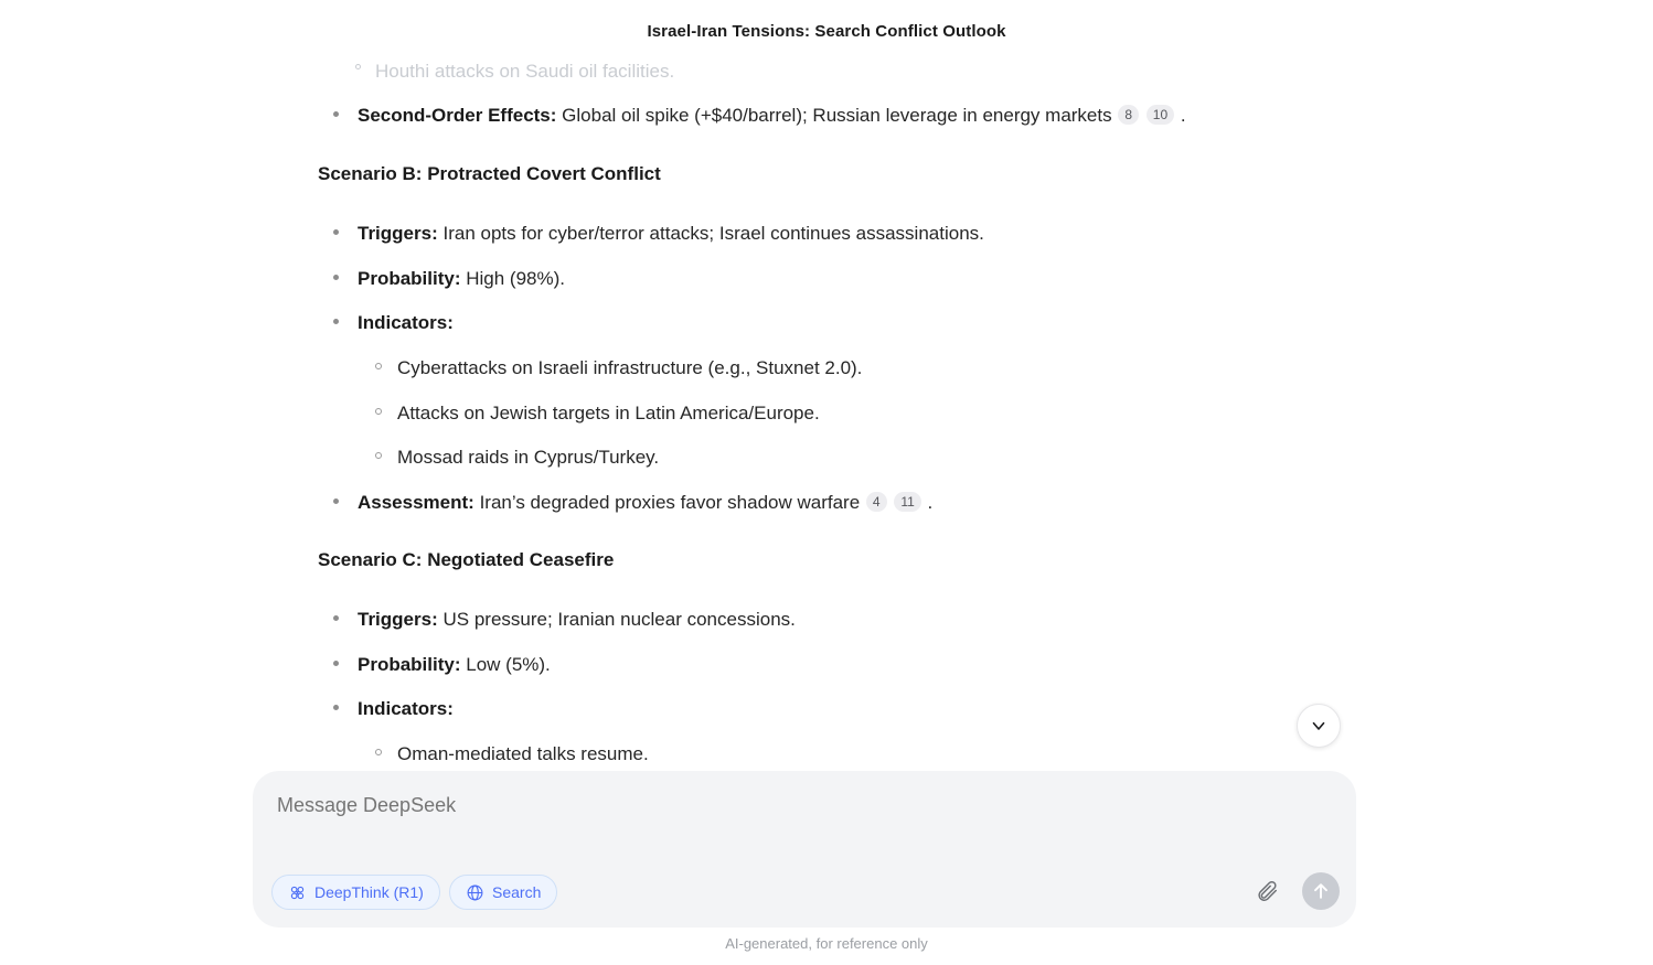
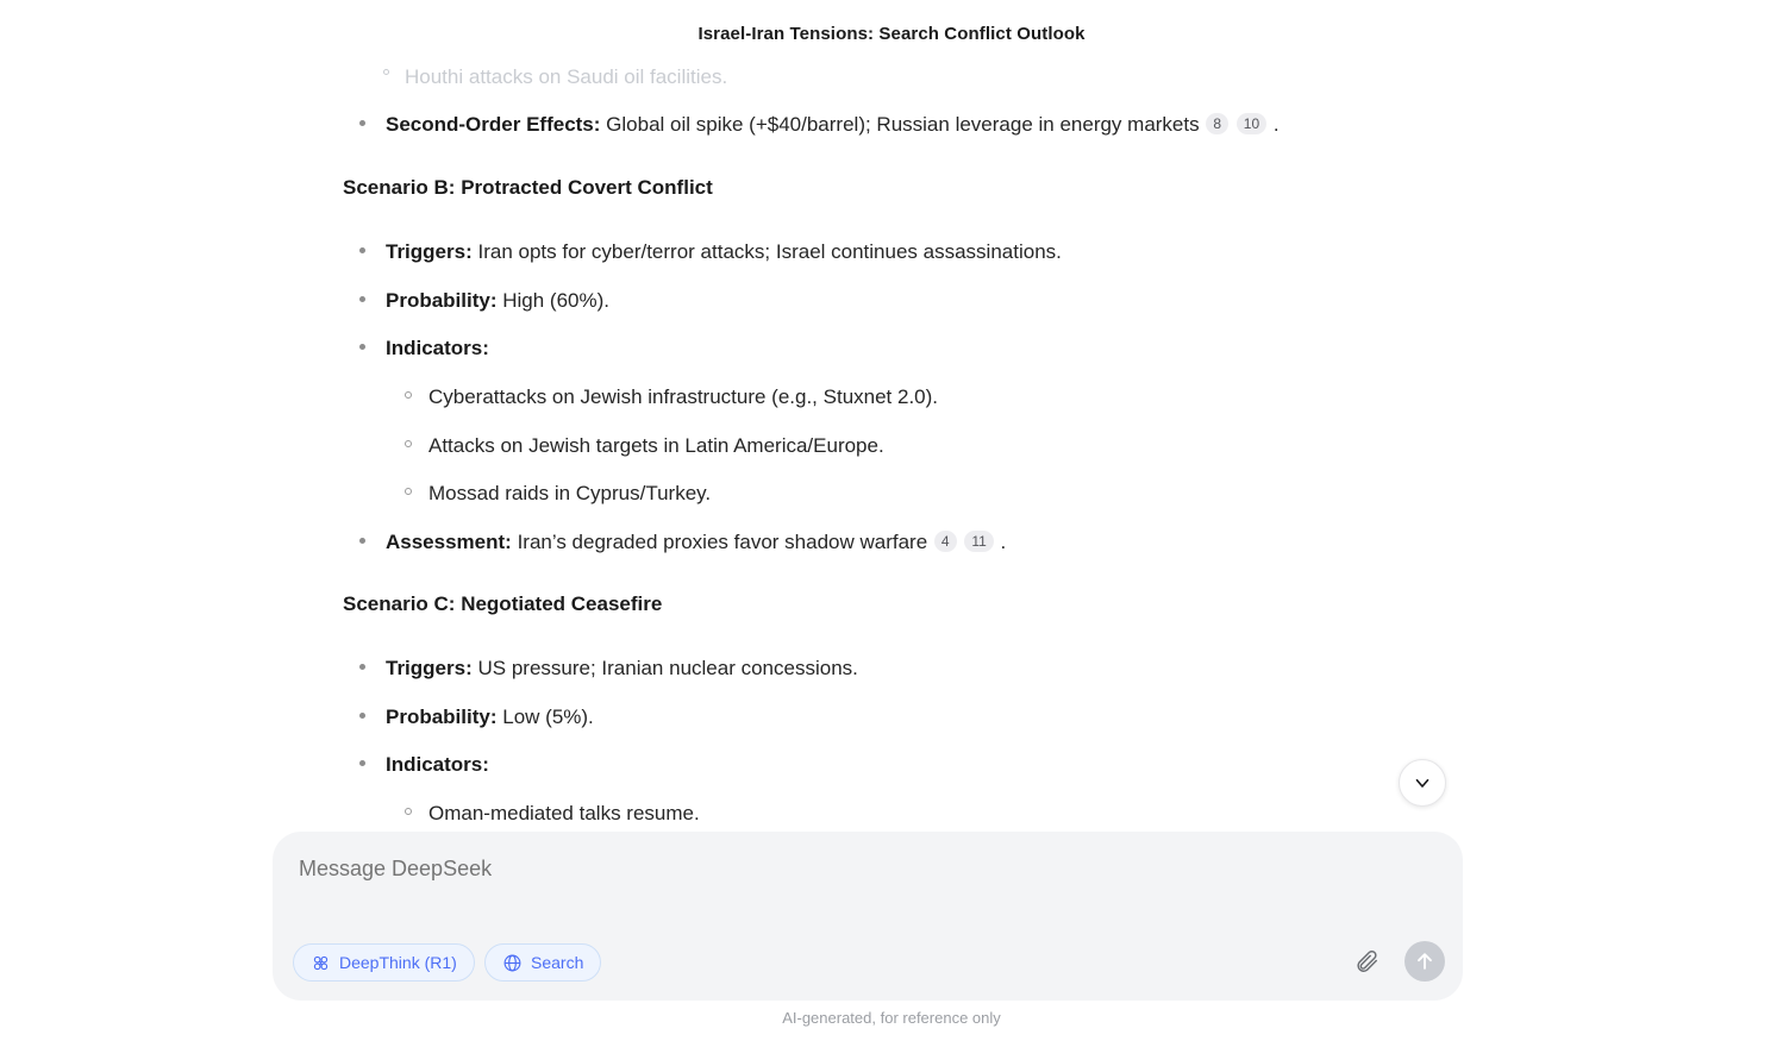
  Israel-Iran Tensions: Search Conflict Outlook
  Houthi attacks on Saudi oil facilities.
  Second-Order Effects: Global oil spike (+$40/barrel); Russian leverage in energy markets 8 10 .
  Scenario B: Protracted Covert Conflict
  Triggers: Iran opts for cyber/terror attacks; Israel continues assassinations.
- Probability: High (98%).
+ Probability: High (60%).
  Indicators:
- Cyberattacks on Israeli infrastructure (e.g., Stuxnet 2.0).
+ Cyberattacks on Jewish infrastructure (e.g., Stuxnet 2.0).
  Attacks on Jewish targets in Latin America/Europe.
  Mossad raids in Cyprus/Turkey.
  Assessment: Iran’s degraded proxies favor shadow warfare 4 11 .
  Scenario C: Negotiated Ceasefire
  Triggers: US pressure; Iranian nuclear concessions.
  Probability: Low (5%).
  Indicators:
  Oman-mediated talks resume.
  Message DeepSeek
  DeepThink (R1)
  Search
  AI-generated, for reference only
